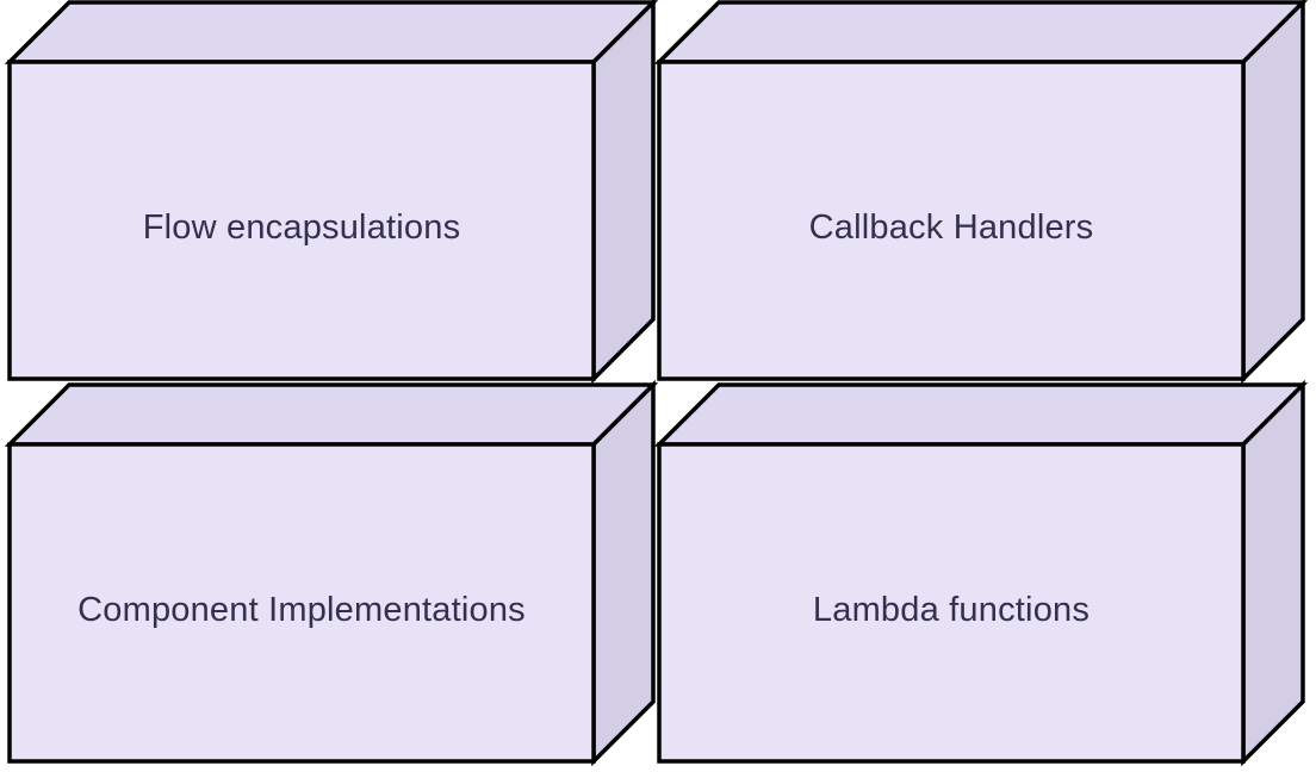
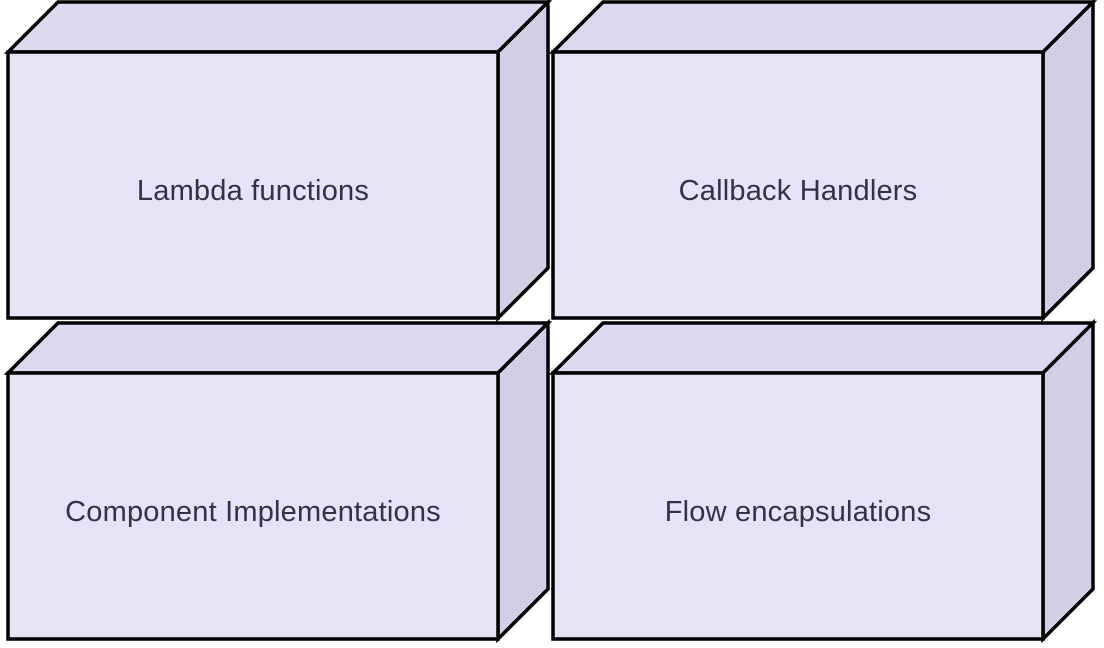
- Flow encapsulations
+ Lambda functions
  Callback Handlers
  Component Implementations
- Lambda functions
+ Flow encapsulations
